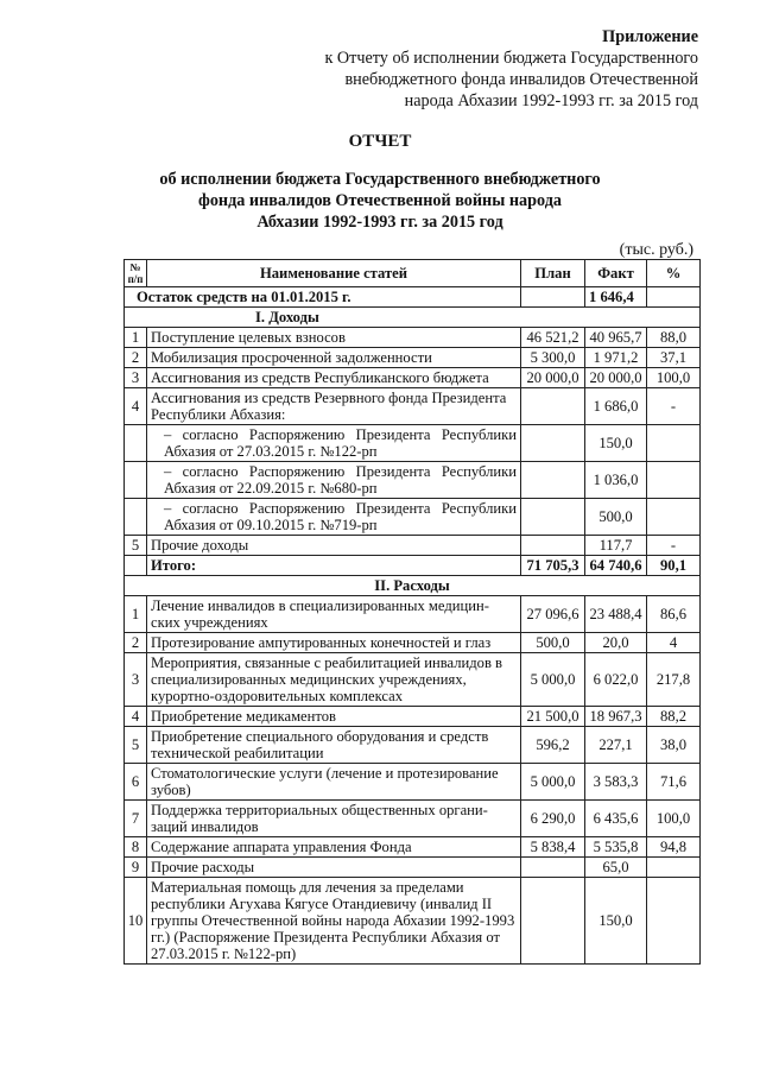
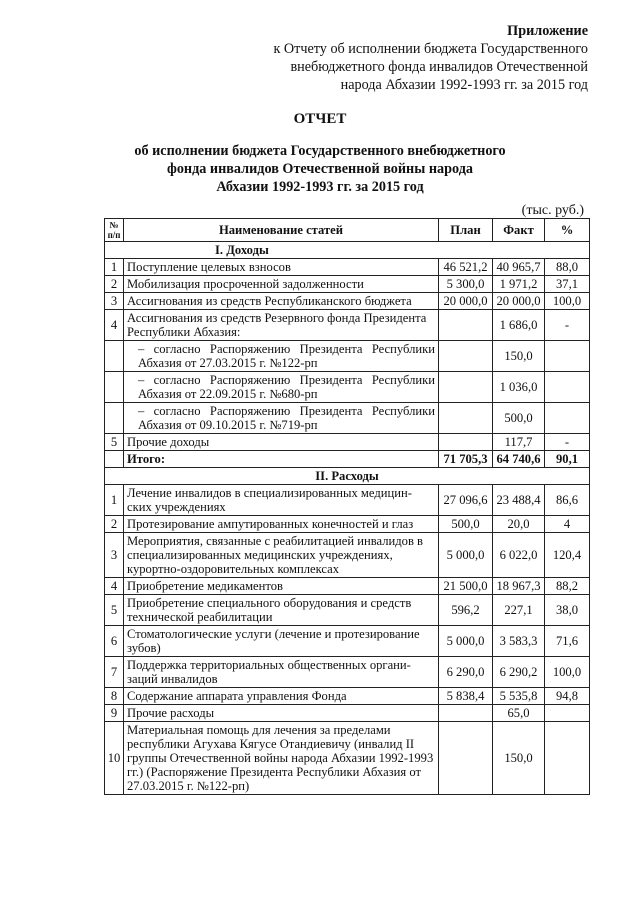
  Приложение
  к Отчету об исполнении бюджета Государственного
  внебюджетного фонда инвалидов Отечественной
  народа Абхазии 1992-1993 гг. за 2015 год
  ОТЧЕТ
  об исполнении бюджета Государственного внебюджетного
  фонда инвалидов Отечественной войны народа
  Абхазии 1992-1993 гг. за 2015 год
  (тыс. руб.)
  № п/п	Наименование статей	План	Факт	%
- Остаток средств на 01.01.2015 г.		1 646,4
  I. Доходы
  1	Поступление целевых взносов	46 521,2	40 965,7	88,0
  2	Мобилизация просроченной задолженности	5 300,0	1 971,2	37,1
  3	Ассигнования из средств Республиканского бюджета	20 000,0	20 000,0	100,0
  4	Ассигнования из средств Резервного фонда Президента Республики Абхазия:		1 686,0	-
  	– согласно Распоряжению Президента Республики Абхазия от 27.03.2015 г. №122-рп		150,0
  	– согласно Распоряжению Президента Республики Абхазия от 22.09.2015 г. №680-рп		1 036,0
  	– согласно Распоряжению Президента Республики Абхазия от 09.10.2015 г. №719-рп		500,0
  5	Прочие доходы		117,7	-
  	Итого:	71 705,3	64 740,6	90,1
  II. Расходы
  1	Лечение инвалидов в специализированных медицин-ских учреждениях	27 096,6	23 488,4	86,6
  2	Протезирование ампутированных конечностей и глаз	500,0	20,0	4
- 3	Мероприятия, связанные с реабилитацией инвалидов в специализированных медицинских учреждениях, курортно-оздоровительных комплексах	5 000,0	6 022,0	217,8
+ 3	Мероприятия, связанные с реабилитацией инвалидов в специализированных медицинских учреждениях, курортно-оздоровительных комплексах	5 000,0	6 022,0	120,4
  4	Приобретение медикаментов	21 500,0	18 967,3	88,2
  5	Приобретение специального оборудования и средств технической реабилитации	596,2	227,1	38,0
  6	Стоматологические услуги (лечение и протезирование зубов)	5 000,0	3 583,3	71,6
- 7	Поддержка территориальных общественных органи-заций инвалидов	6 290,0	6 435,6	100,0
+ 7	Поддержка территориальных общественных органи-заций инвалидов	6 290,0	6 290,2	100,0
  8	Содержание аппарата управления Фонда	5 838,4	5 535,8	94,8
  9	Прочие расходы		65,0
  10	Материальная помощь для лечения за пределами республики Агухава Кягусе Отандиевичу (инвалид II группы Отечественной войны народа Абхазии 1992-1993 гг.) (Распоряжение Президента Республики Абхазия от 27.03.2015 г. №122-рп)		150,0
